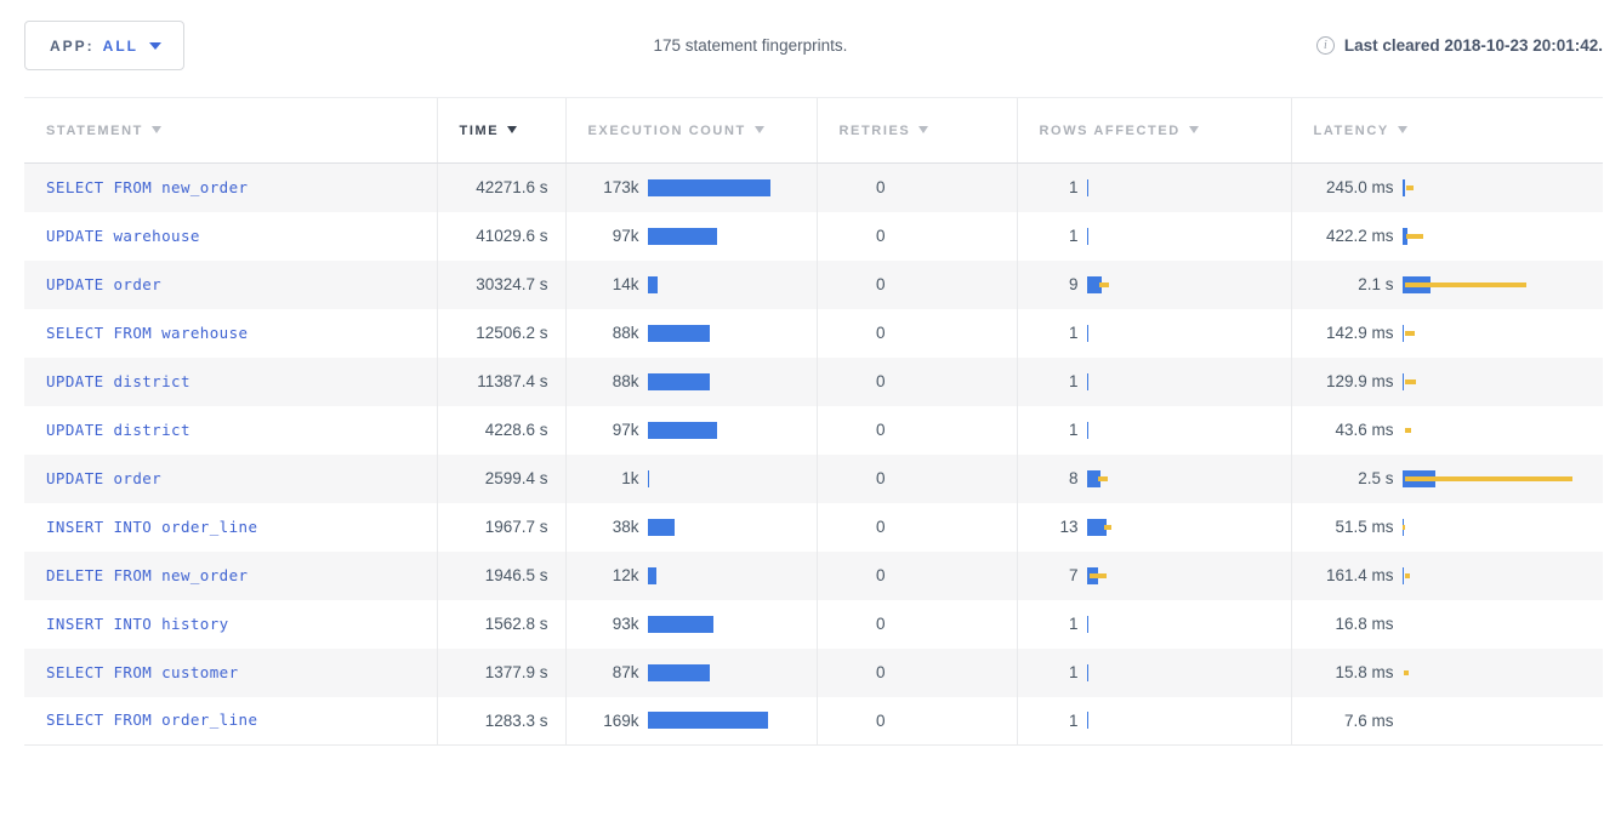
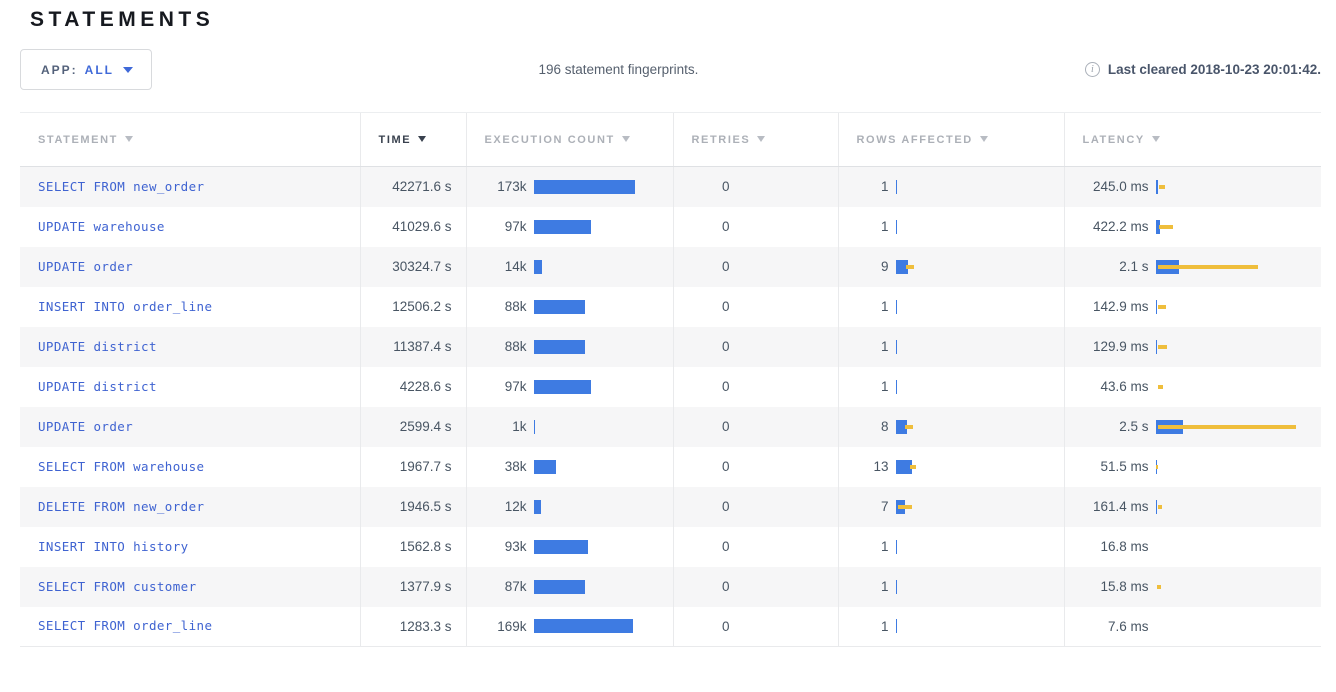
+ STATEMENTS
  APP:
  ALL
- 175 statement fingerprints.
+ 196 statement fingerprints.
  i
  Last cleared 2018-10-23 20:01:42.
  STATEMENT	TIME	EXECUTION COUNT	RETRIES	ROWS AFFECTED	LATENCY
  SELECT FROM new_order	42271.6 s	173k	0	1	245.0 ms
  UPDATE warehouse	41029.6 s	97k	0	1	422.2 ms
  UPDATE order	30324.7 s	14k	0	9	2.1 s
- SELECT FROM warehouse	12506.2 s	88k	0	1	142.9 ms
+ INSERT INTO order_line	12506.2 s	88k	0	1	142.9 ms
  UPDATE district	11387.4 s	88k	0	1	129.9 ms
  UPDATE district	4228.6 s	97k	0	1	43.6 ms
  UPDATE order	2599.4 s	1k	0	8	2.5 s
- INSERT INTO order_line	1967.7 s	38k	0	13	51.5 ms
+ SELECT FROM warehouse	1967.7 s	38k	0	13	51.5 ms
  DELETE FROM new_order	1946.5 s	12k	0	7	161.4 ms
  INSERT INTO history	1562.8 s	93k	0	1	16.8 ms
  SELECT FROM customer	1377.9 s	87k	0	1	15.8 ms
  SELECT FROM order_line	1283.3 s	169k	0	1	7.6 ms
